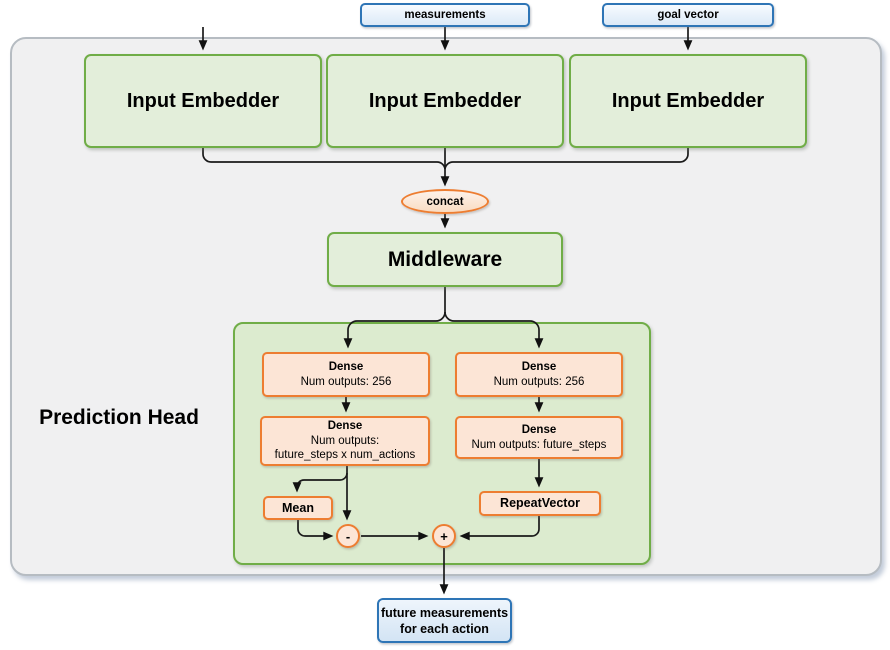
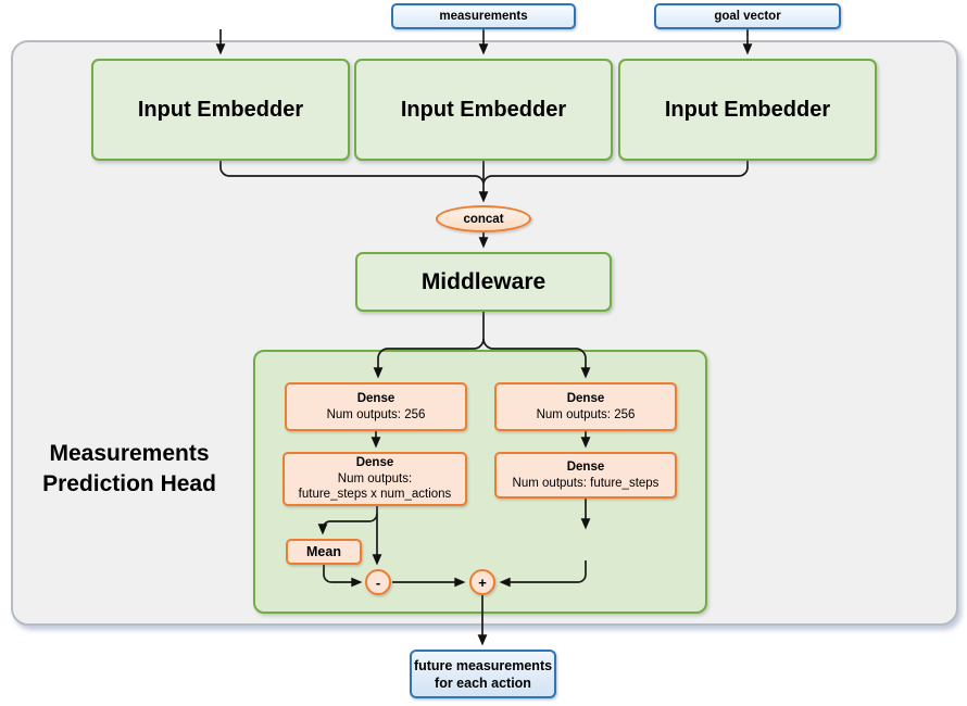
  measurements
  goal vector
  Input Embedder
  Input Embedder
  Input Embedder
  concat
  Middleware
+ Measurements
  Prediction Head
  Dense
  Num outputs: 256
  Dense
  Num outputs: 256
  Dense
  Num outputs:
  future_steps x num_actions
  Dense
  Num outputs: future_steps
  Mean
- RepeatVector
  -
  +
  future measurements
  for each action
